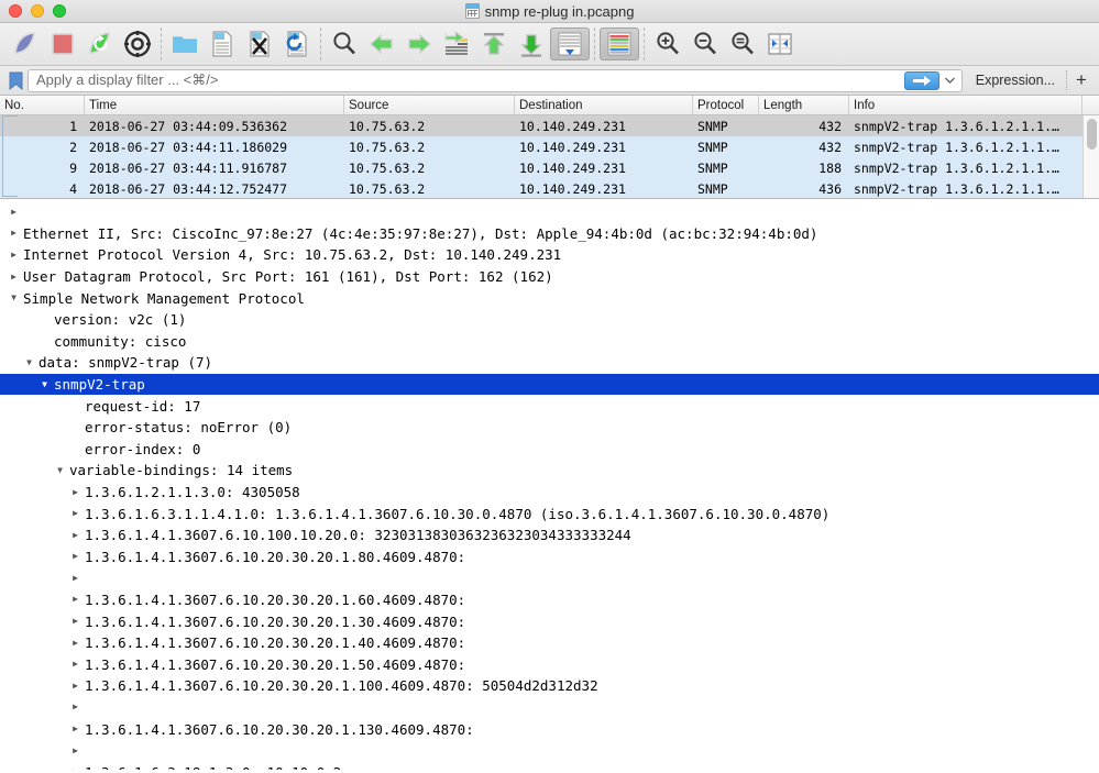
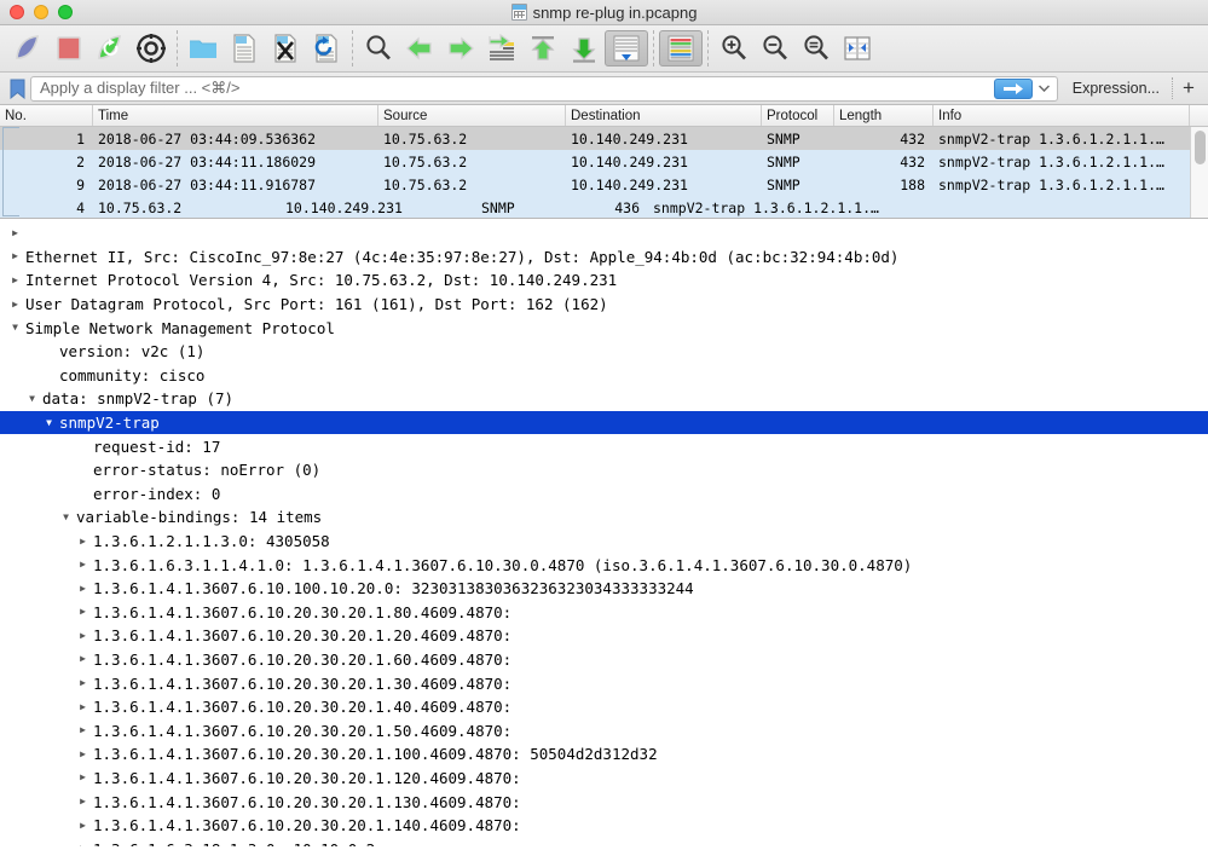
  snmp re-plug in.pcapng
  Apply a display filter ... <⌘/>
  Expression...
  +
  No.
  Time
  Source
  Destination
  Protocol
  Length
  Info
  1
  2018-06-27 03:44:09.536362
  10.75.63.2
  10.140.249.231
  SNMP
  432
  snmpV2-trap 1.3.6.1.2.1.1.…
  2
  2018-06-27 03:44:11.186029
  10.75.63.2
  10.140.249.231
  SNMP
  432
  snmpV2-trap 1.3.6.1.2.1.1.…
  9
  2018-06-27 03:44:11.916787
  10.75.63.2
  10.140.249.231
  SNMP
  188
  snmpV2-trap 1.3.6.1.2.1.1.…
  4
- 2018-06-27 03:44:12.752477
  10.75.63.2
  10.140.249.231
  SNMP
  436
  snmpV2-trap 1.3.6.1.2.1.1.…
  ▶
  ▶
  Ethernet II, Src: CiscoInc_97:8e:27 (4c:4e:35:97:8e:27), Dst: Apple_94:4b:0d (ac:bc:32:94:4b:0d)
  ▶
  Internet Protocol Version 4, Src: 10.75.63.2, Dst: 10.140.249.231
  ▶
  User Datagram Protocol, Src Port: 161 (161), Dst Port: 162 (162)
  ▼
  Simple Network Management Protocol
  version: v2c (1)
  community: cisco
  ▼
  data: snmpV2-trap (7)
  ▼
  snmpV2-trap
  request-id: 17
  error-status: noError (0)
  error-index: 0
  ▼
  variable-bindings: 14 items
  ▶
  1.3.6.1.2.1.1.3.0: 4305058
  ▶
  1.3.6.1.6.3.1.1.4.1.0: 1.3.6.1.4.1.3607.6.10.30.0.4870 (iso.3.6.1.4.1.3607.6.10.30.0.4870)
  ▶
  1.3.6.1.4.1.3607.6.10.100.10.20.0: 3230313830363236323034333333244
  ▶
  1.3.6.1.4.1.3607.6.10.20.30.20.1.80.4609.4870:
  ▶
+ 1.3.6.1.4.1.3607.6.10.20.30.20.1.20.4609.4870:
  ▶
  1.3.6.1.4.1.3607.6.10.20.30.20.1.60.4609.4870:
  ▶
  1.3.6.1.4.1.3607.6.10.20.30.20.1.30.4609.4870:
  ▶
  1.3.6.1.4.1.3607.6.10.20.30.20.1.40.4609.4870:
  ▶
  1.3.6.1.4.1.3607.6.10.20.30.20.1.50.4609.4870:
  ▶
  1.3.6.1.4.1.3607.6.10.20.30.20.1.100.4609.4870: 50504d2d312d32
  ▶
+ 1.3.6.1.4.1.3607.6.10.20.30.20.1.120.4609.4870:
  ▶
  1.3.6.1.4.1.3607.6.10.20.30.20.1.130.4609.4870:
  ▶
+ 1.3.6.1.4.1.3607.6.10.20.30.20.1.140.4609.4870:
